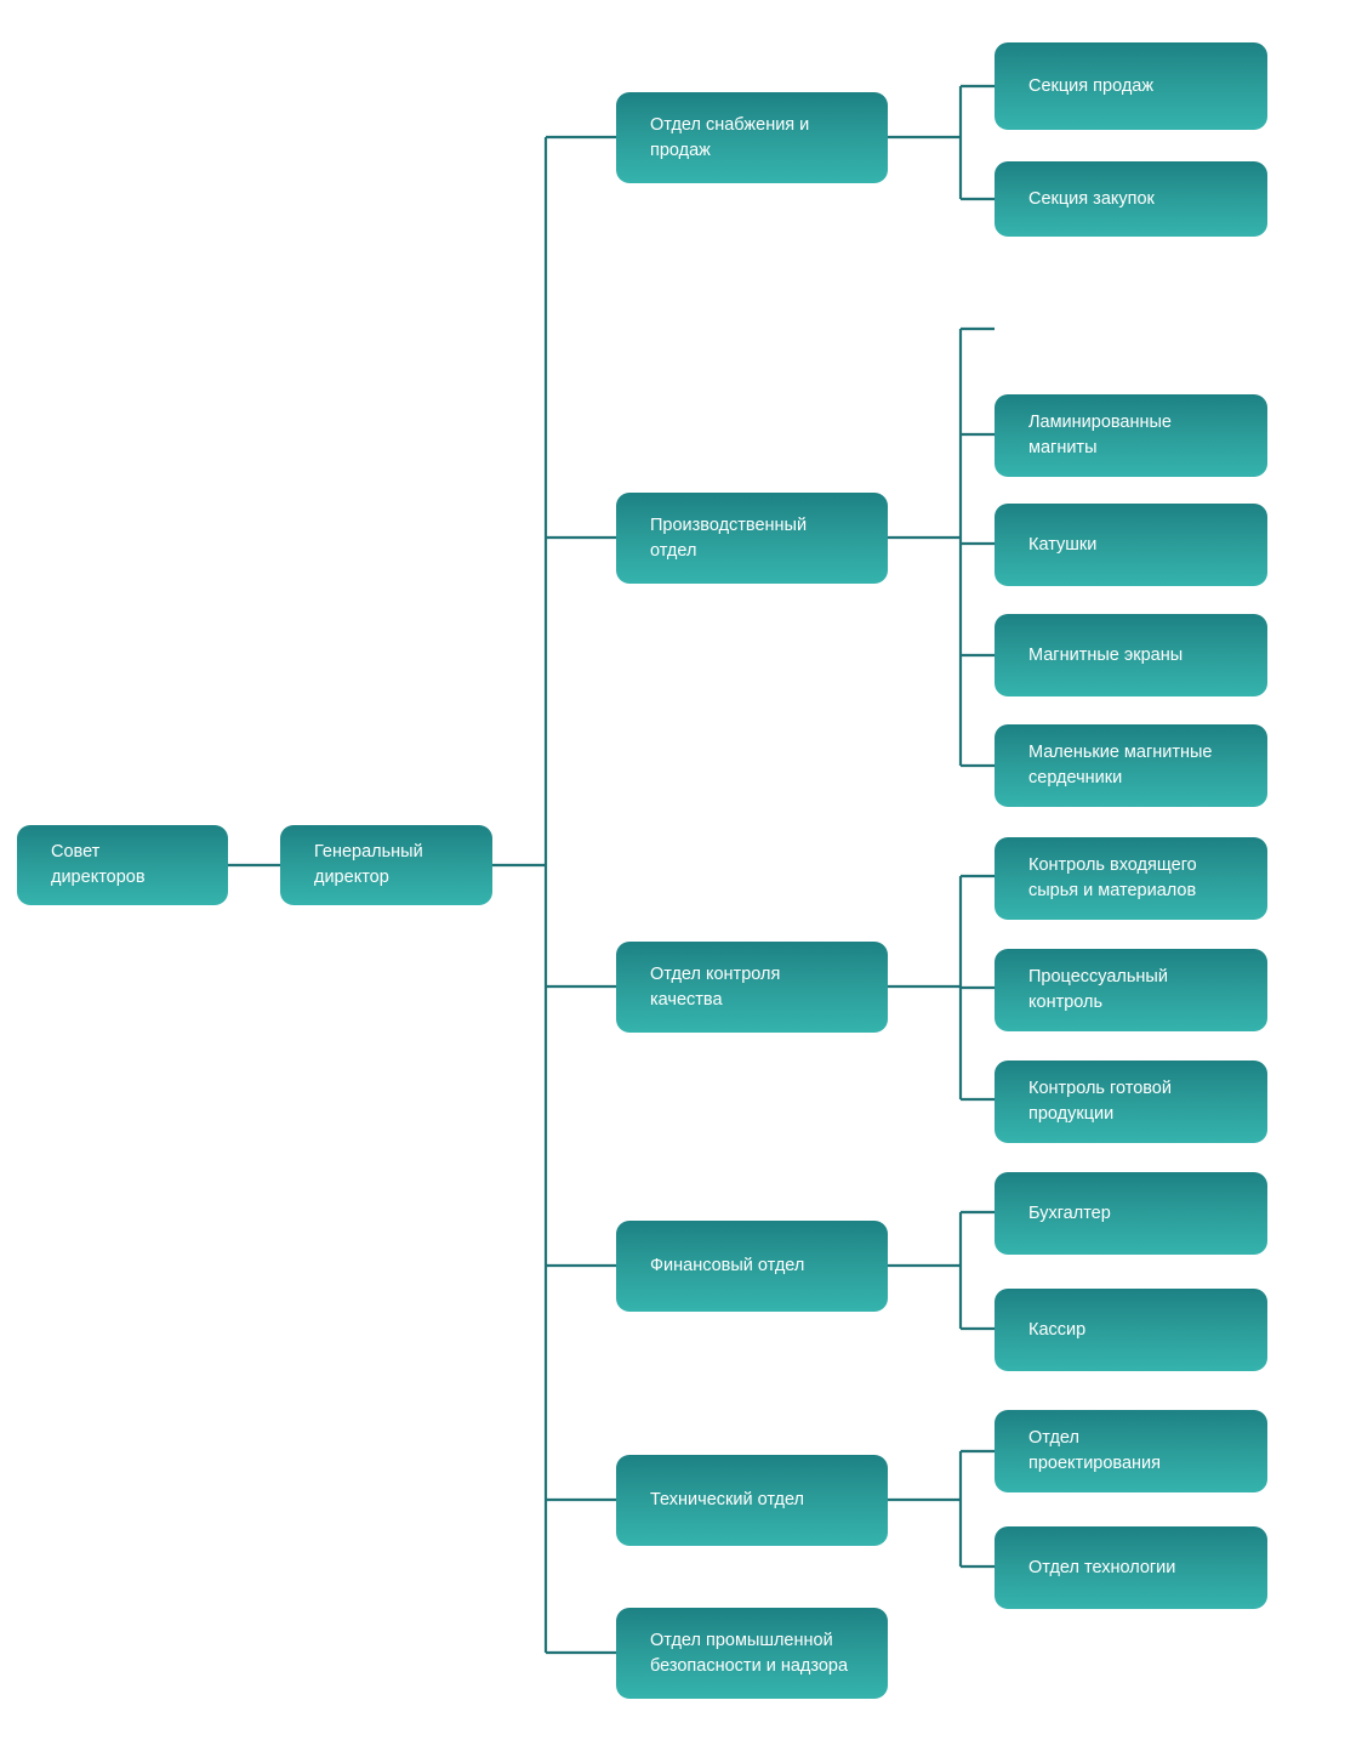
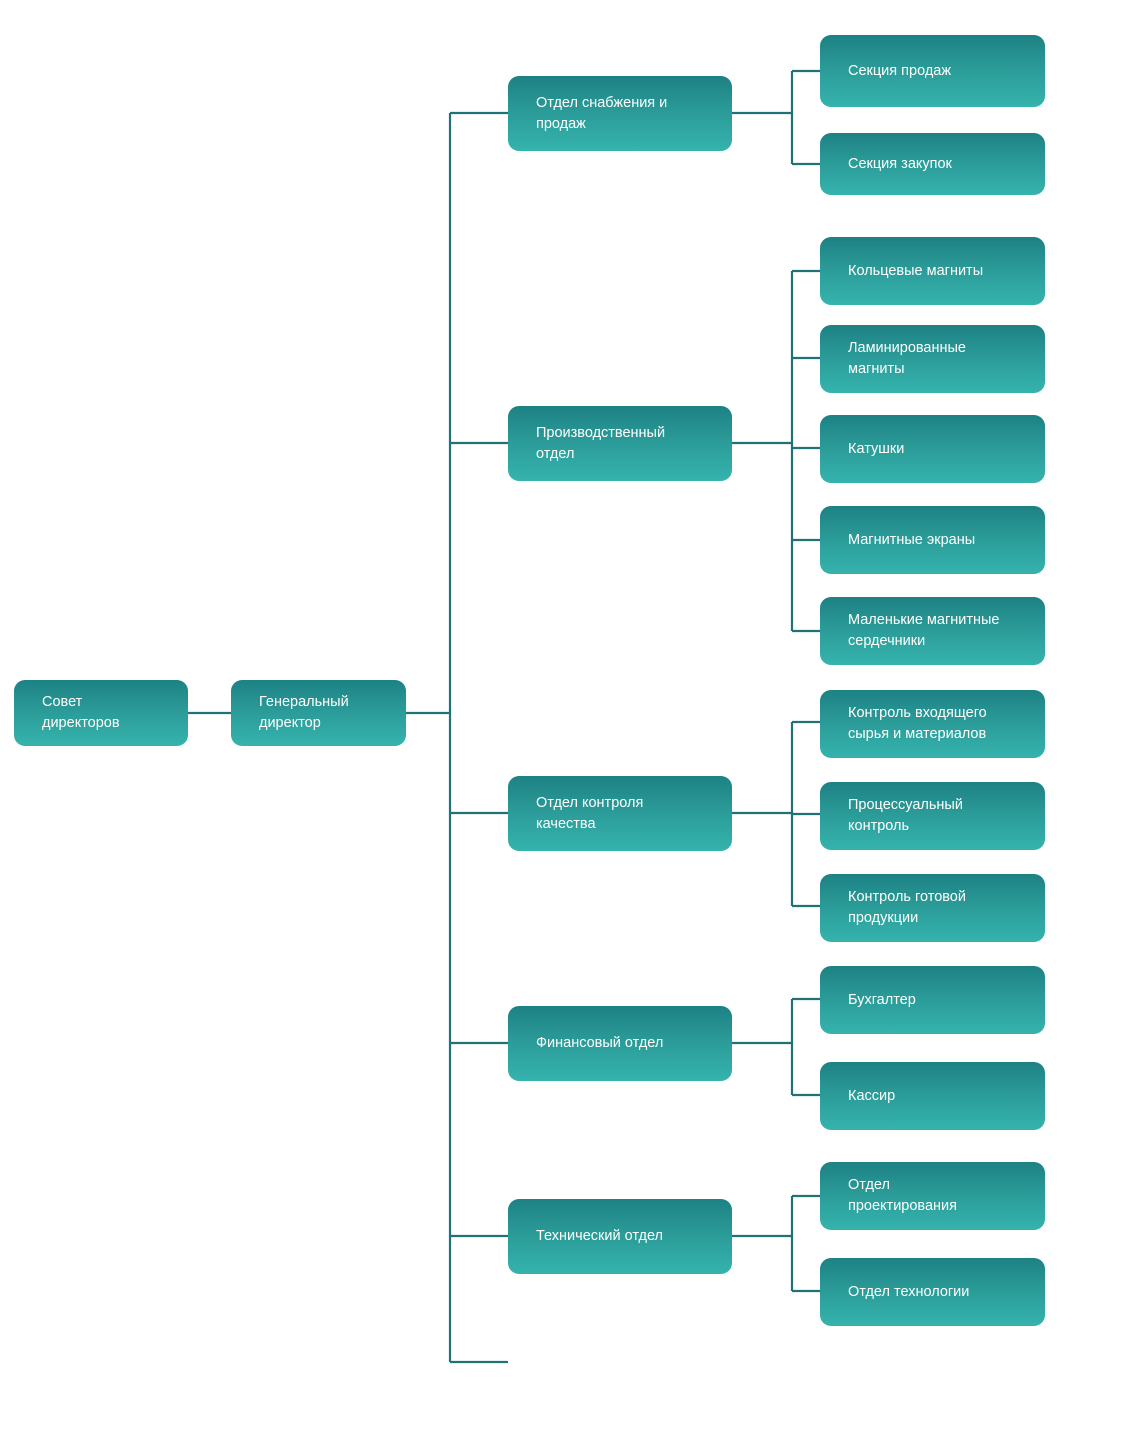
  Совет
  директоров
  Генеральный
  директор
  Отдел снабжения и
  продаж
  Производственный
  отдел
  Отдел контроля
  качества
  Финансовый отдел
  Технический отдел
- Отдел промышленной
- безопасности и надзора
  Секция продаж
  Секция закупок
+ Кольцевые магниты
  Ламинированные
  магниты
  Катушки
  Магнитные экраны
  Маленькие магнитные
  сердечники
  Контроль входящего
  сырья и материалов
  Процессуальный
  контроль
  Контроль готовой
  продукции
  Бухгалтер
  Кассир
  Отдел
  проектирования
  Отдел технологии
